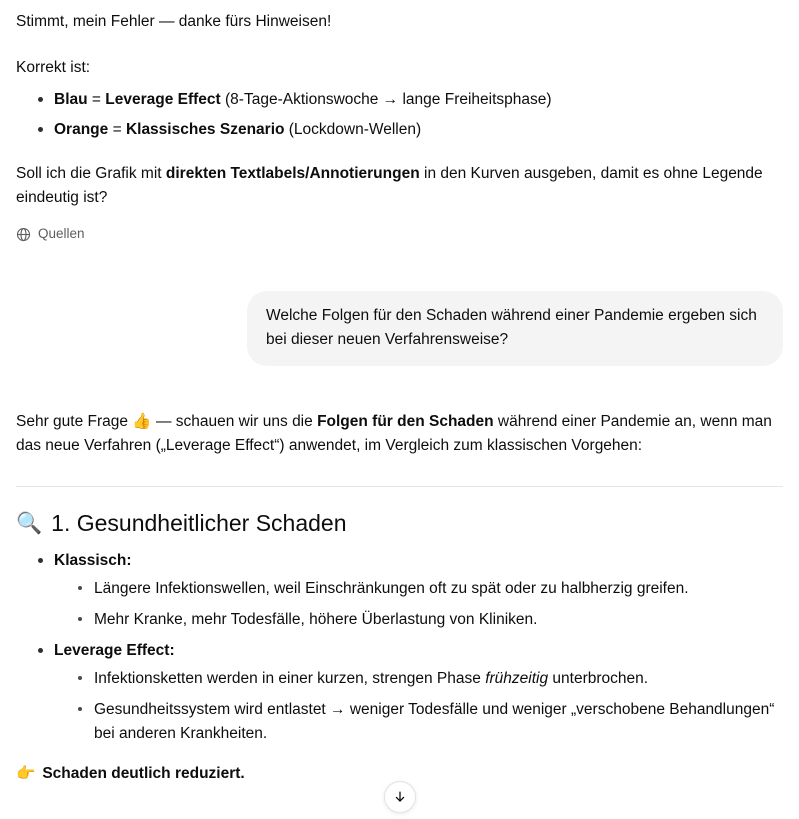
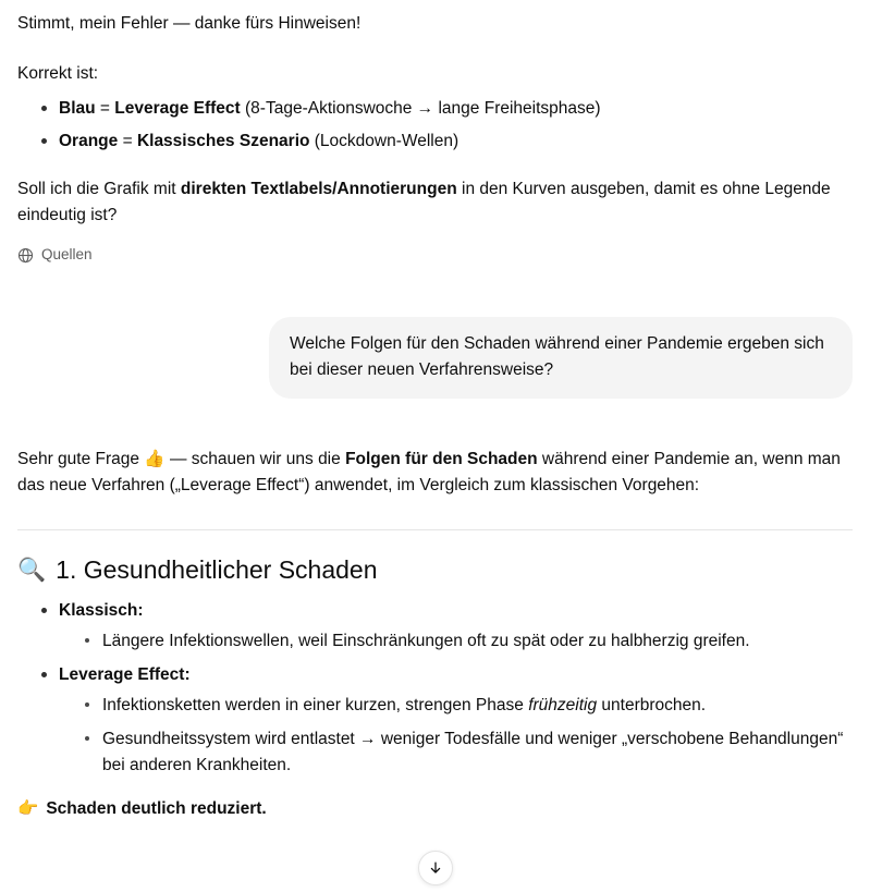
  Stimmt, mein Fehler — danke fürs Hinweisen!
  Korrekt ist:
  Blau = Leverage Effect (8-Tage-Aktionswoche → lange Freiheitsphase)
  Orange = Klassisches Szenario (Lockdown-Wellen)
  Soll ich die Grafik mit direkten Textlabels/Annotierungen in den Kurven ausgeben, damit es ohne Legende eindeutig ist?
  Quellen
  Welche Folgen für den Schaden während einer Pandemie ergeben sich bei dieser neuen Verfahrensweise?
  Sehr gute Frage 👍 — schauen wir uns die Folgen für den Schaden während einer Pandemie an, wenn man das neue Verfahren („Leverage Effect“) anwendet, im Vergleich zum klassischen Vorgehen:
  🔍
  1. Gesundheitlicher Schaden
  Klassisch:
  Längere Infektionswellen, weil Einschränkungen oft zu spät oder zu halbherzig greifen.
- Mehr Kranke, mehr Todesfälle, höhere Überlastung von Kliniken.
  Leverage Effect:
  Infektionsketten werden in einer kurzen, strengen Phase frühzeitig unterbrochen.
  Gesundheitssystem wird entlastet → weniger Todesfälle und weniger „verschobene Behandlungen“ bei anderen Krankheiten.
  👉
  Schaden deutlich reduziert.
